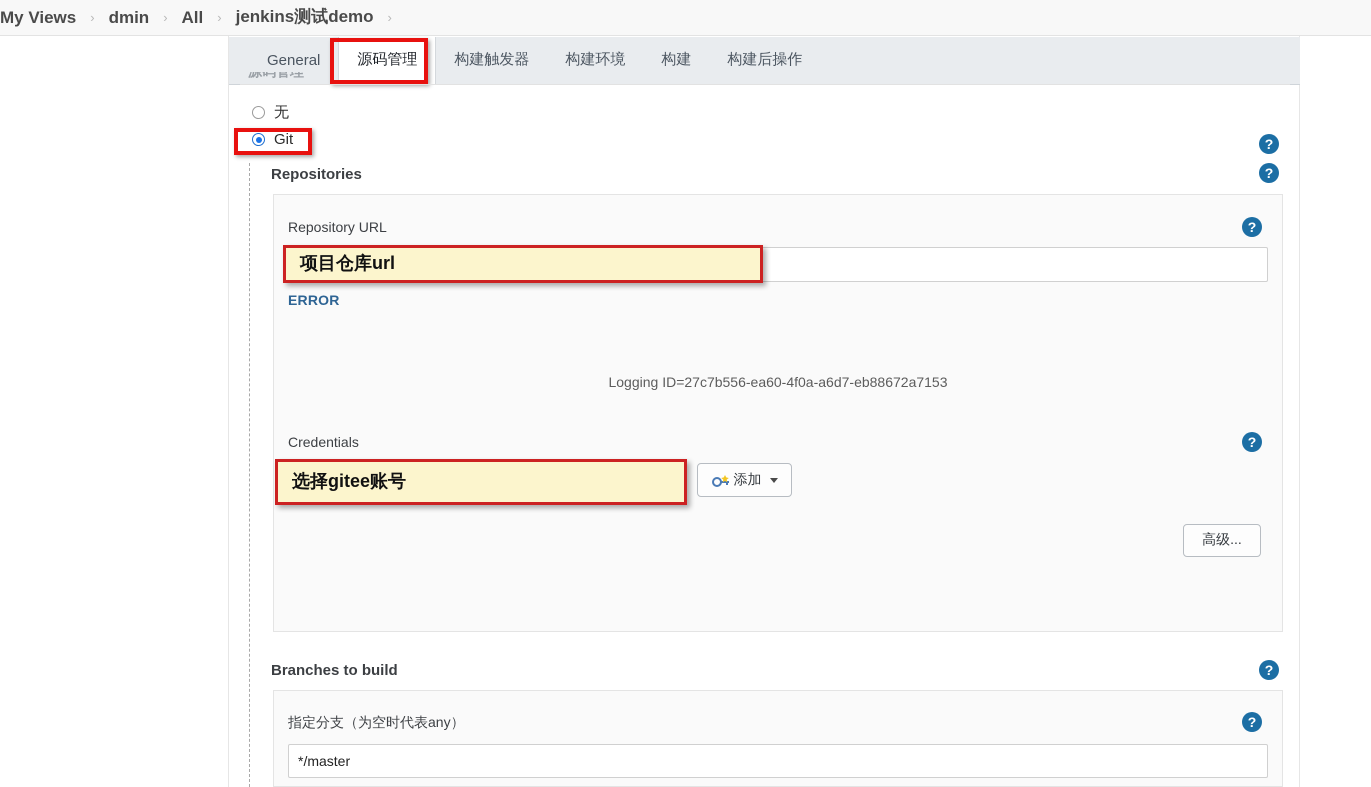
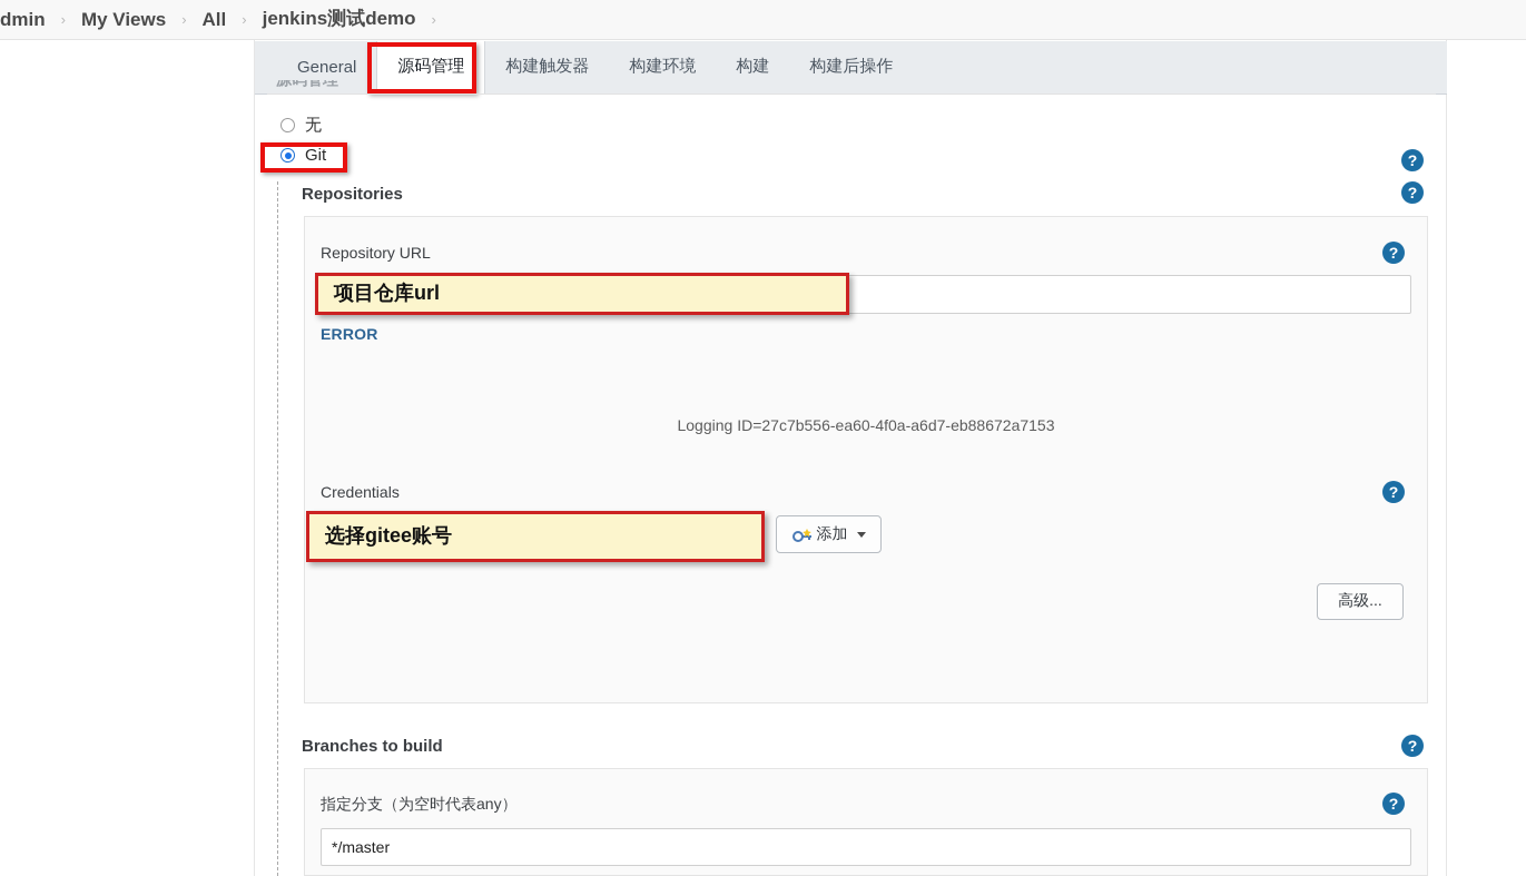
- My Views
+ dmin
  ›
- dmin
+ My Views
  ›
  All
  ›
  jenkins测试demo
  ›
  General
  源码管理
  构建触发器
  构建环境
  构建
  构建后操作
  无
  Git
  Repositories
  Repository URL
  ERROR
  Logging ID=27c7b556-ea60-4f0a-a6d7-eb88672a7153
  Credentials
  添加
  高级...
  Branches to build
  指定分支（为空时代表any）
  */master
  ?
  ?
  ?
  ?
  ?
  ?
  项目仓库url
  选择gitee账号
